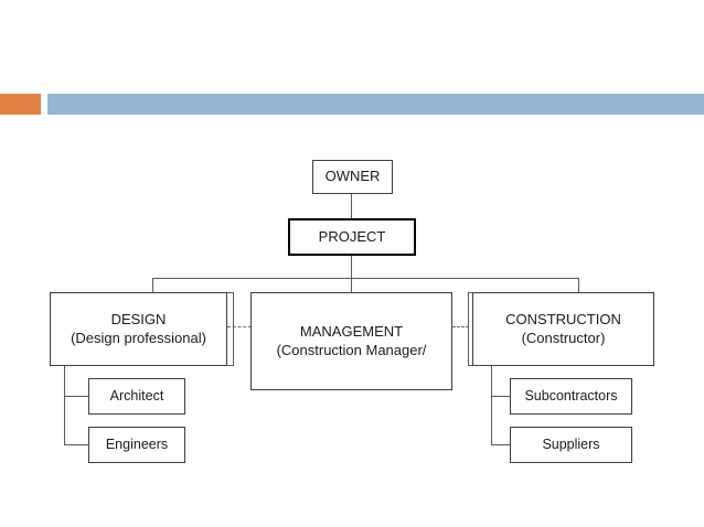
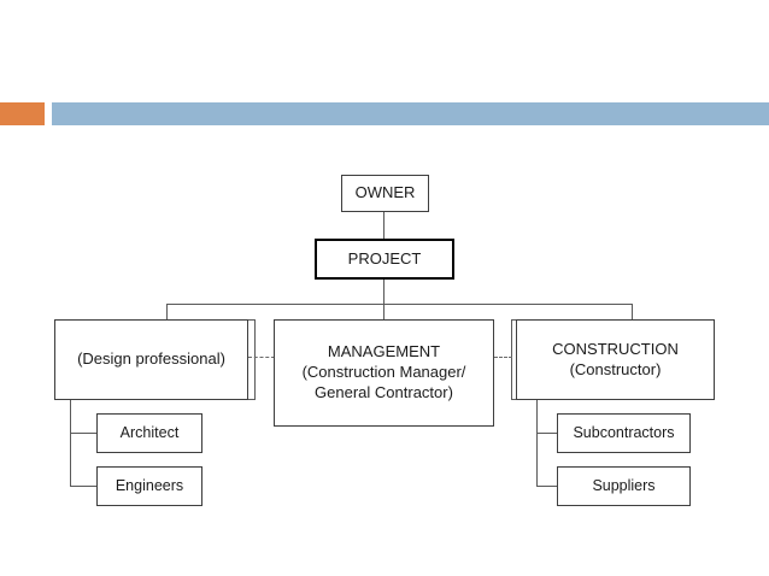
  OWNER
  PROJECT
- DESIGN
  (Design professional)
  MANAGEMENT
  (Construction Manager/
+ General Contractor)
  CONSTRUCTION
  (Constructor)
  Architect
  Engineers
  Subcontractors
  Suppliers
